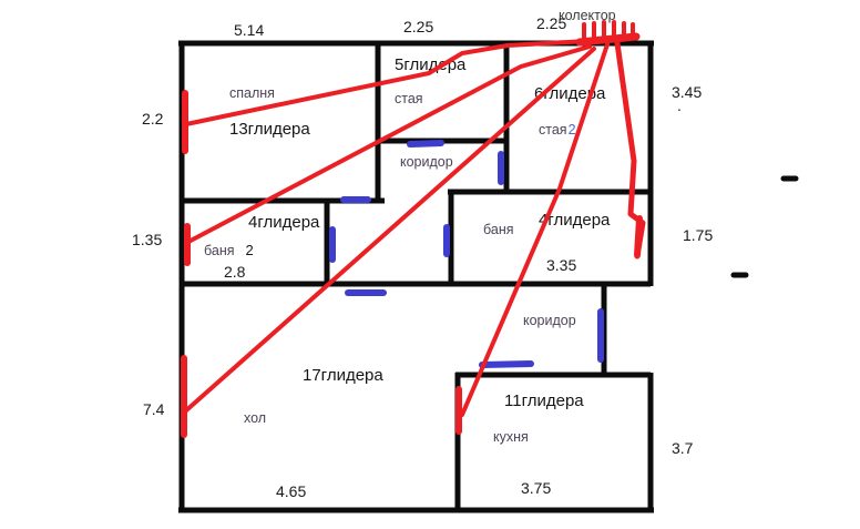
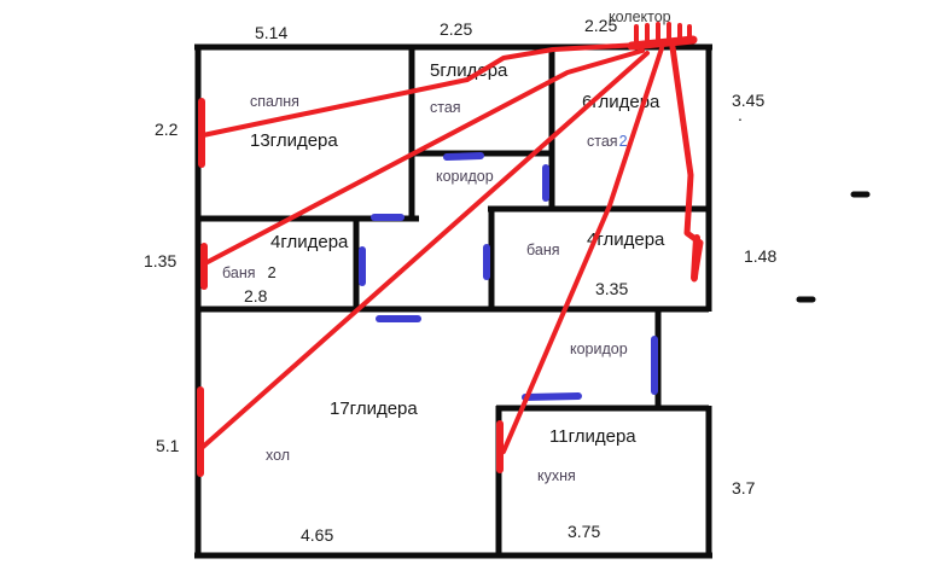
  колектор
  5.14
  2.25
  2.25
  2.2
  1.35
- 7.4
+ 5.1
  3.45
  .
- 1.75
+ 1.48
  3.7
  спалня
  13глидера
  5глидра
  стая
  6лидеа
  стая2
  коридор
  4глидера
  баня 2
  2.8
  баня
  4глидера
  3.35
  коридор
  17глидера
  хол
  4.65
  11глидера
  кухня
  3.75
